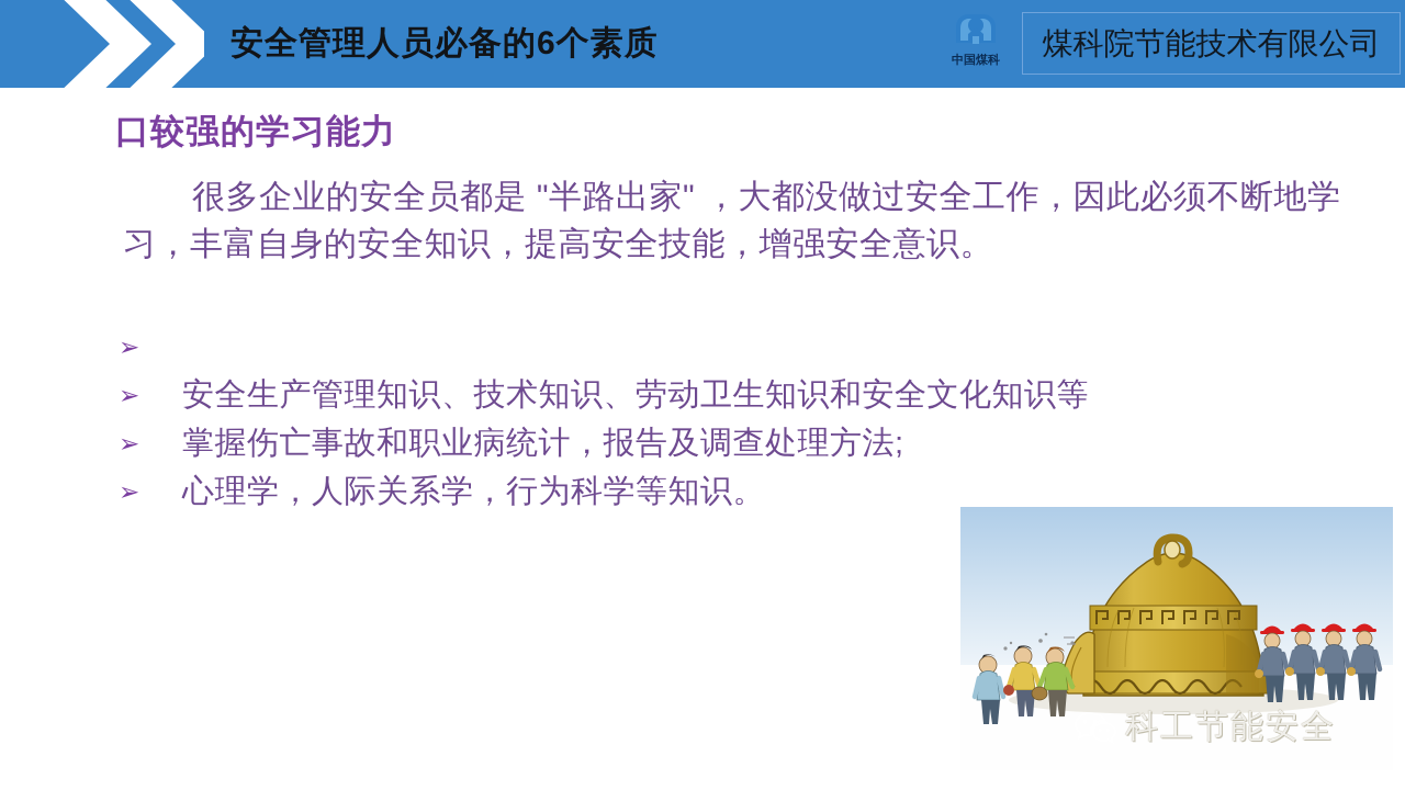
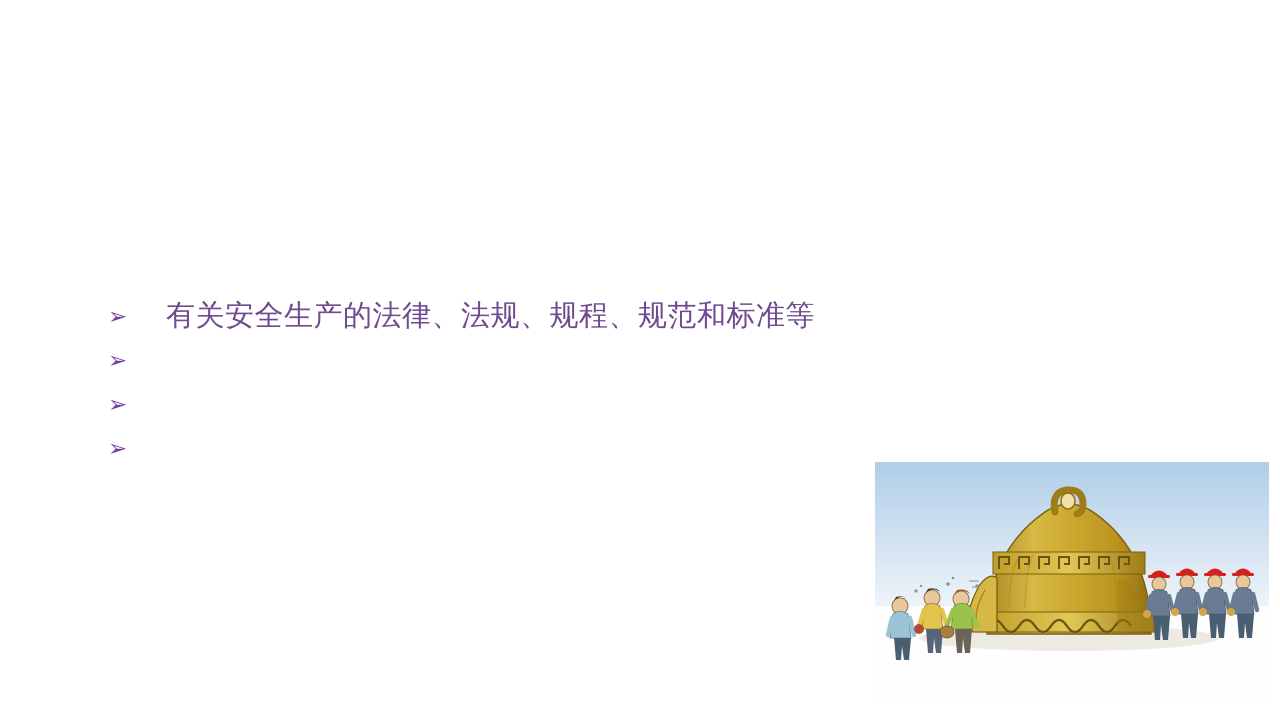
- 安全管理人员必备的6个素质
- 中国煤科
- 煤科院节能技术有限公司
- 口较强的学习能力
- 很多企业的安全员都是 "半路出家" ，大都没做过安全工作，因此必须不断地学习，丰富自身的安全知识，提高安全技能，增强安全意识。
  ➢
+ 有关安全生产的法律、法规、规程、规范和标准等
  ➢
- 安全生产管理知识、技术知识、劳动卫生知识和安全文化知识等
  ➢
- 掌握伤亡事故和职业病统计，报告及调查处理方法;
  ➢
- 心理学，人际关系学，行为科学等知识。
- 科工节能安全
